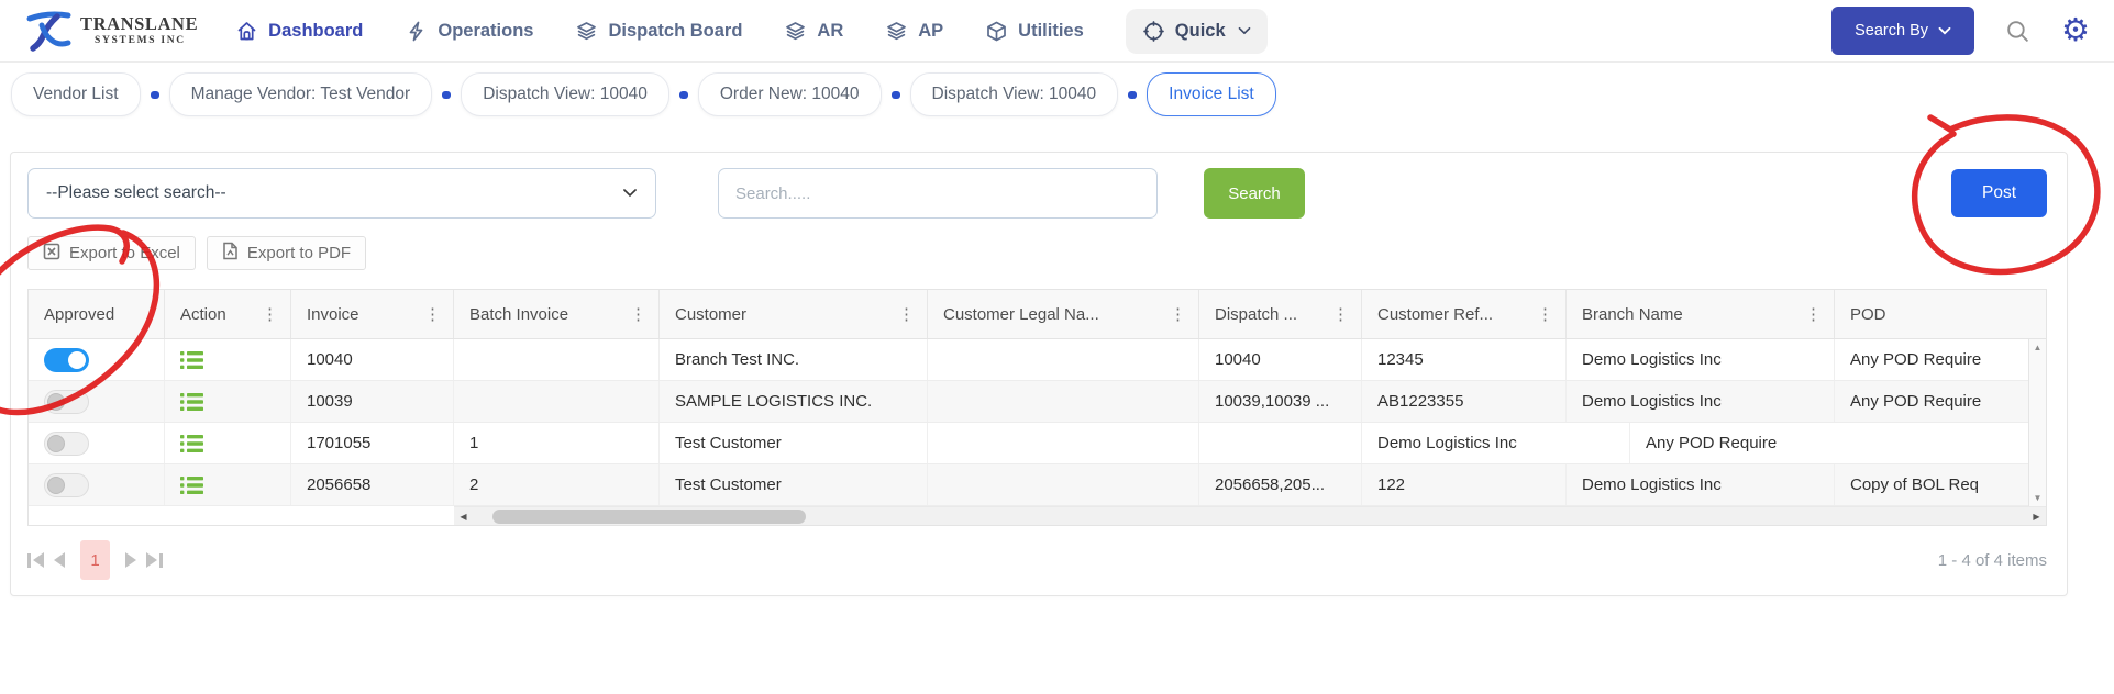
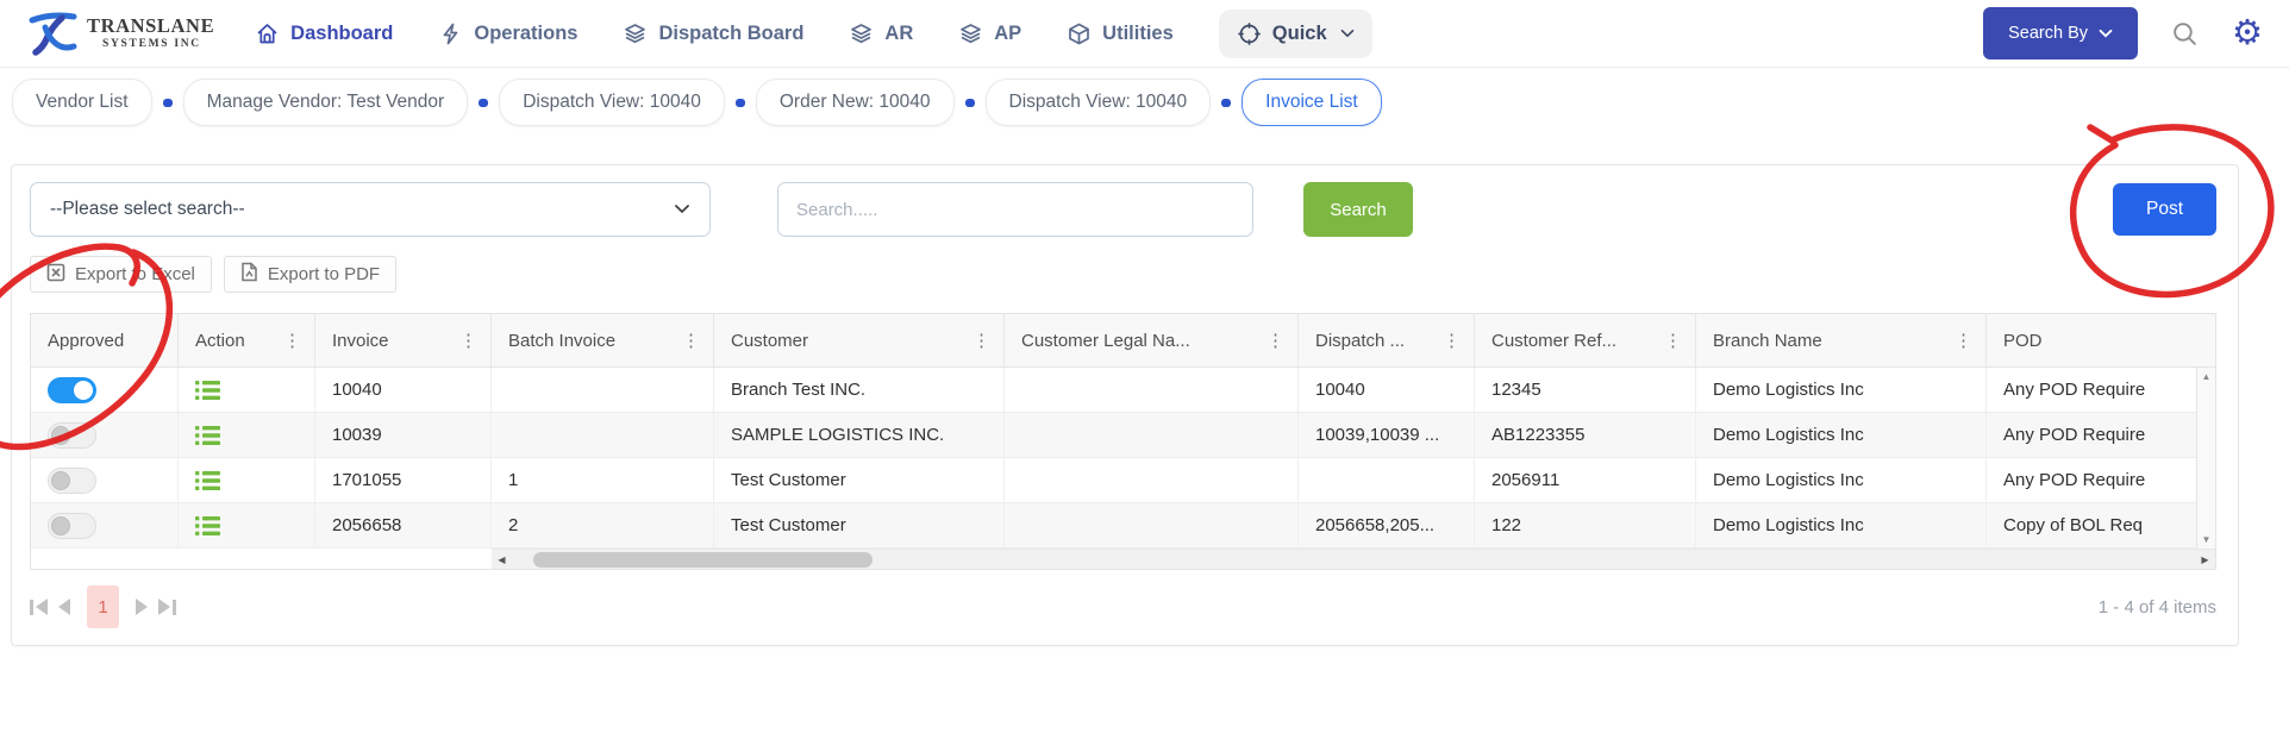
  TRANSLANE
  SYSTEMS INC
  Dashboard
  Operations
  Dispatch Board
  AR
  AP
  Utilities
  Quick
  Search By
  ⚙
  Vendor List
  Manage Vendor: Test Vendor
  Dispatch View: 10040
  Order New: 10040
  Dispatch View: 10040
  Invoice List
  --Please select search--
  Search.....
  Search
  Post
  Exportoxcel
  Export to PDF
  Approved
  Action
  ⋮
  Invoice
  ⋮
  Batch Invoice
  ⋮
  Customer
  ⋮
  Customer Legal Na...
  ⋮
  Dispatch ...
  ⋮
  Customer Ref...
  ⋮
  Branch Name
  ⋮
  POD
  10040
  Branch Test INC.
  10040
  12345
  Demo Logistics Inc
  Any POD Require
  10039
  SAMPLE LOGISTICS INC.
  10039,10039 ...
  AB1223355
  Demo Logistics Inc
  Any POD Require
  1701055
  1
  Test Customer
+ 2056911
  Demo Logistics Inc
  Any POD Require
  2056658
  2
  Test Customer
  2056658,205...
  122
  Demo Logistics Inc
  Copy of BOL Req
  ▲
  ▼
  ◀
  ▶
  1
  1 - 4 of 4 items
